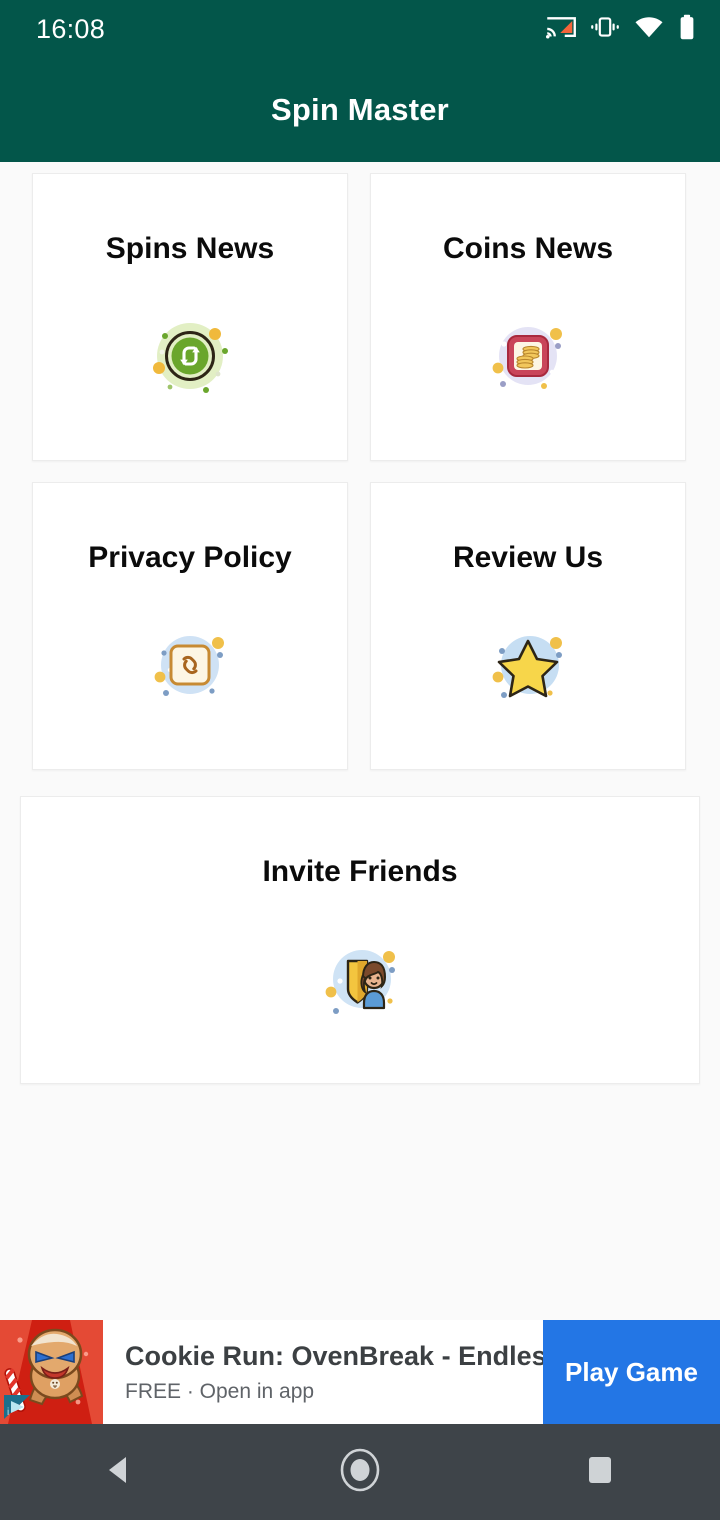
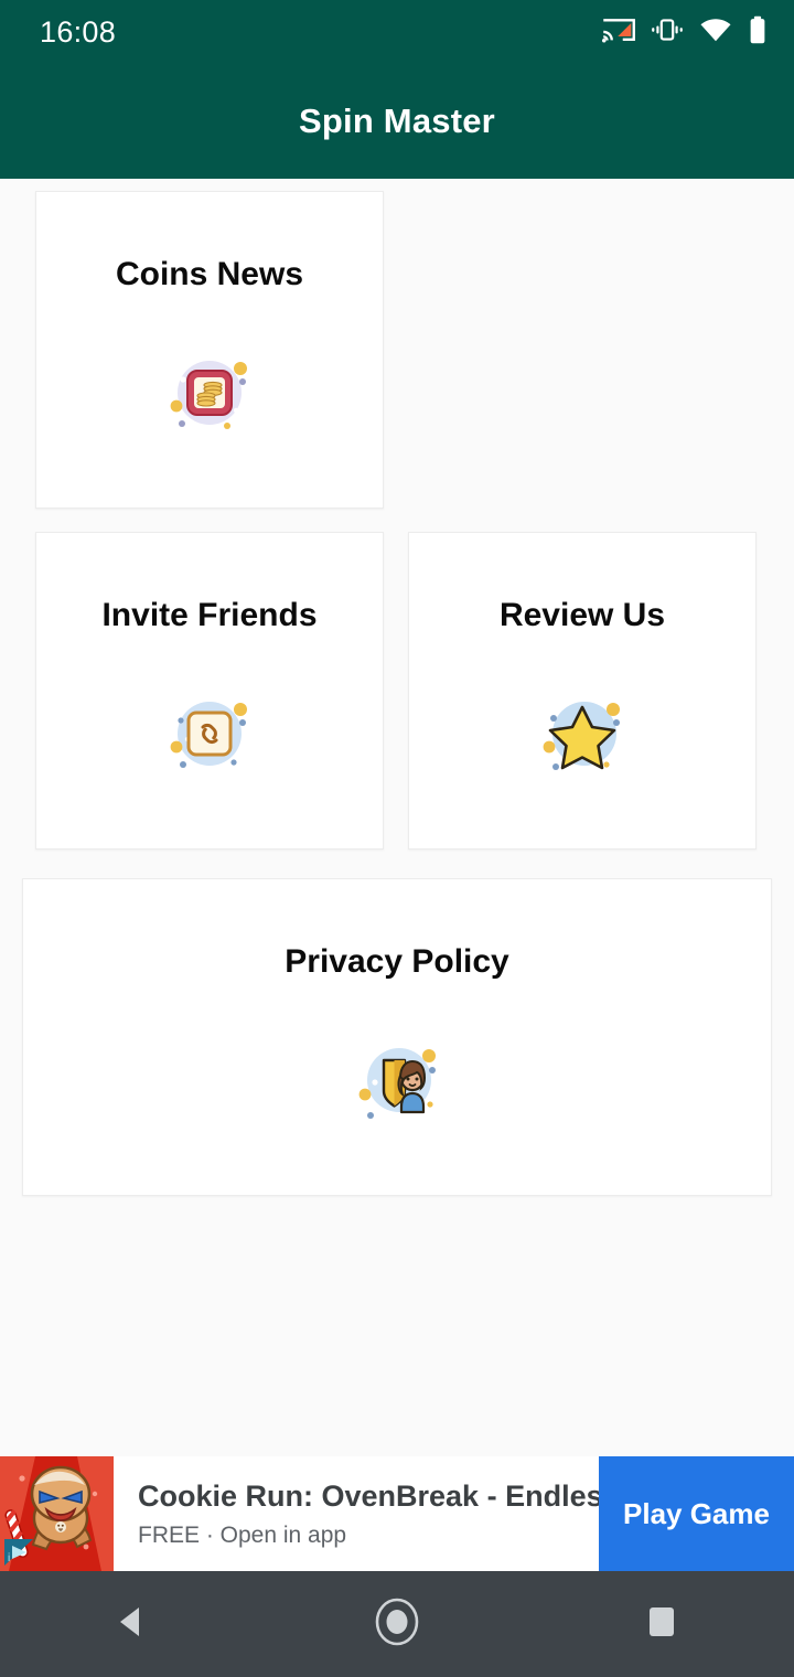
  16:08
  Spin Master
- Spins News
  Coins News
- Privacy Policy
+ Invite Friends
  Review Us
- Invite Friends
+ Privacy Policy
  i
  Cookie Run: OvenBreak - Endles
  FREE · Open in app
  Play Game
